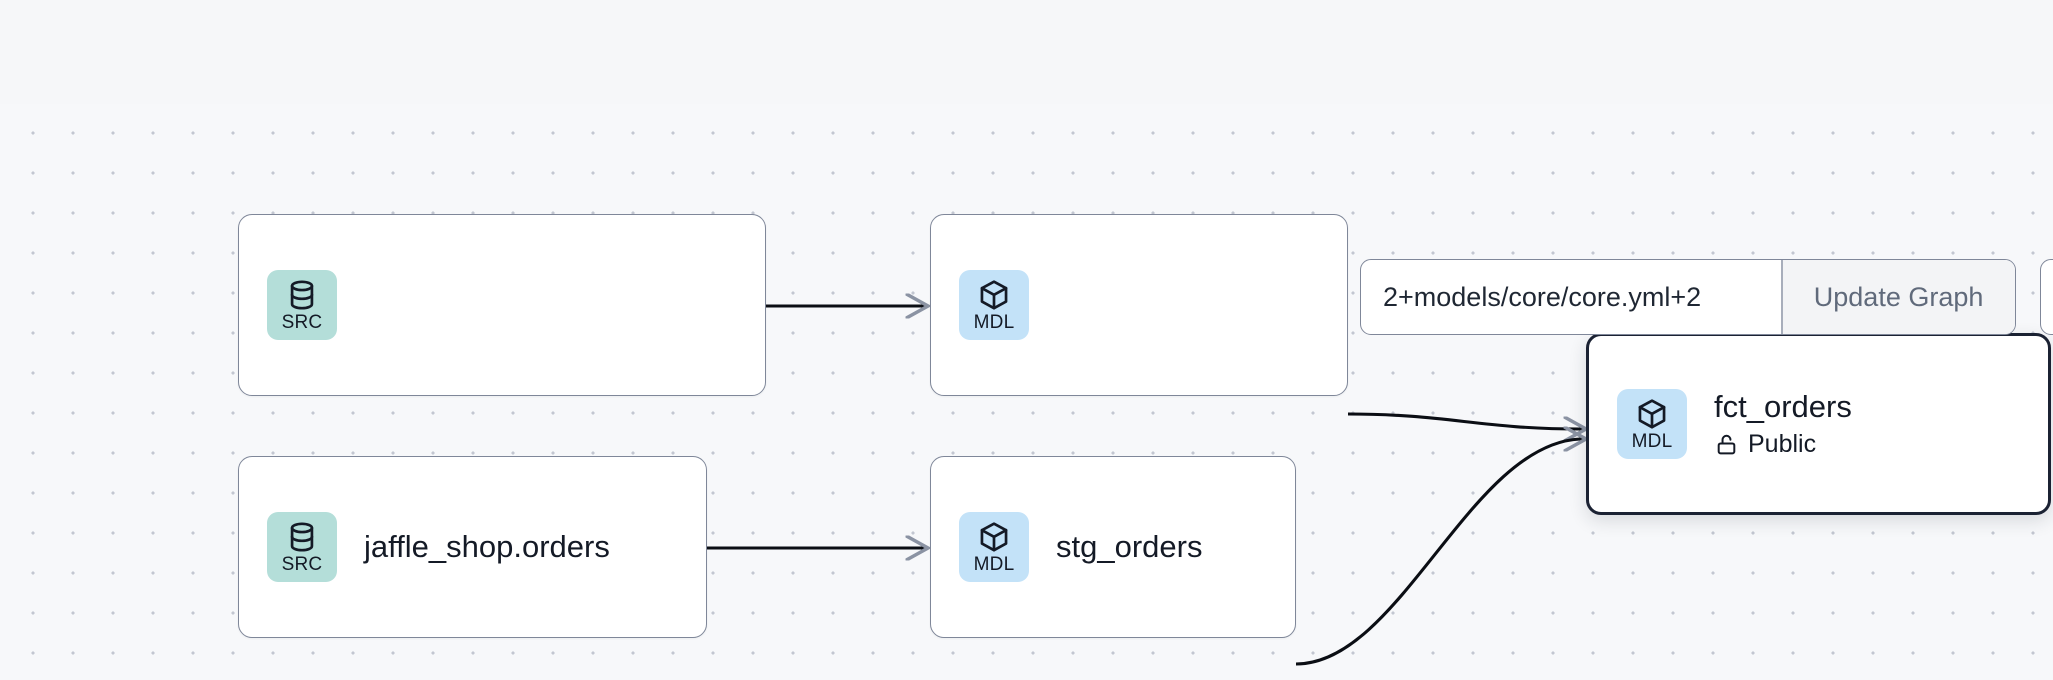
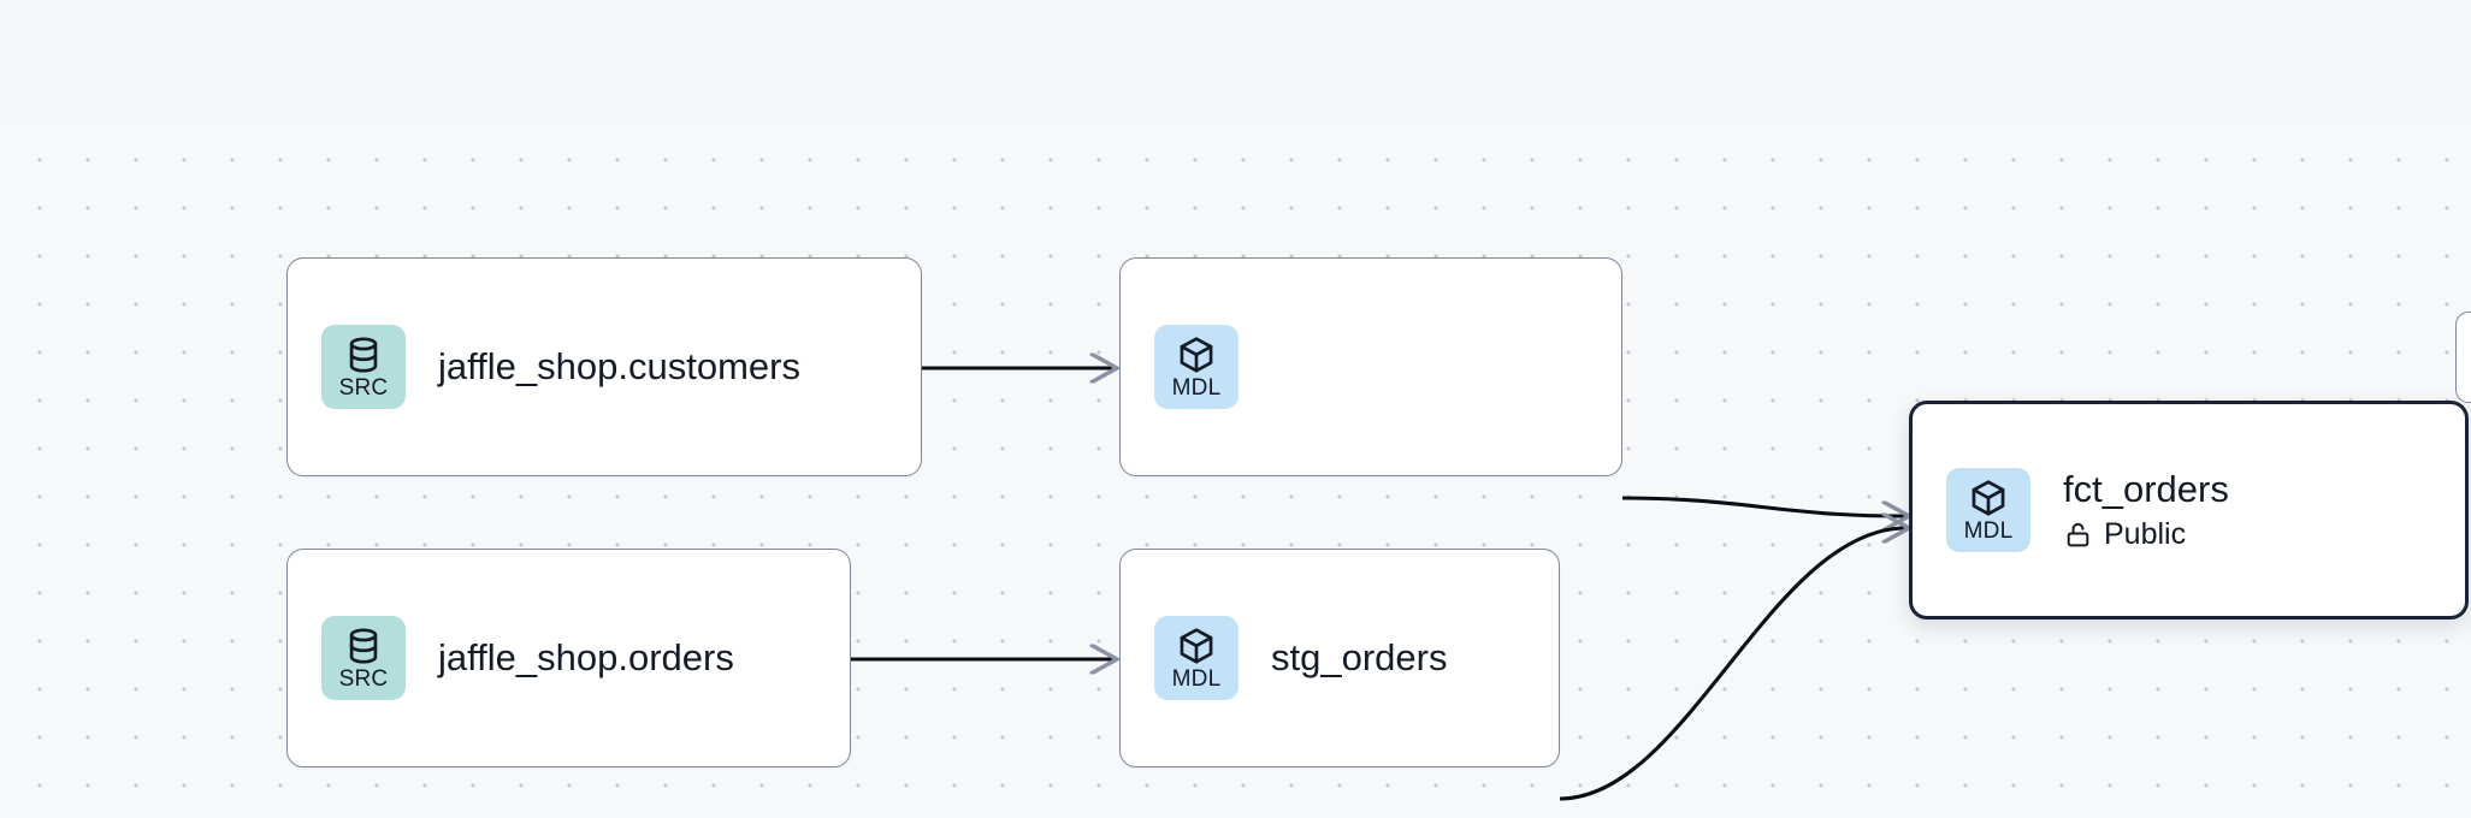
  SRC
+ jaffle_shop.customers
  SRC
  jaffle_shop.orders
  MDL
  MDL
  stg_orders
  MDL
  fct_orders
  Public
- 2+models/core/core.yml+2
- Update Graph
